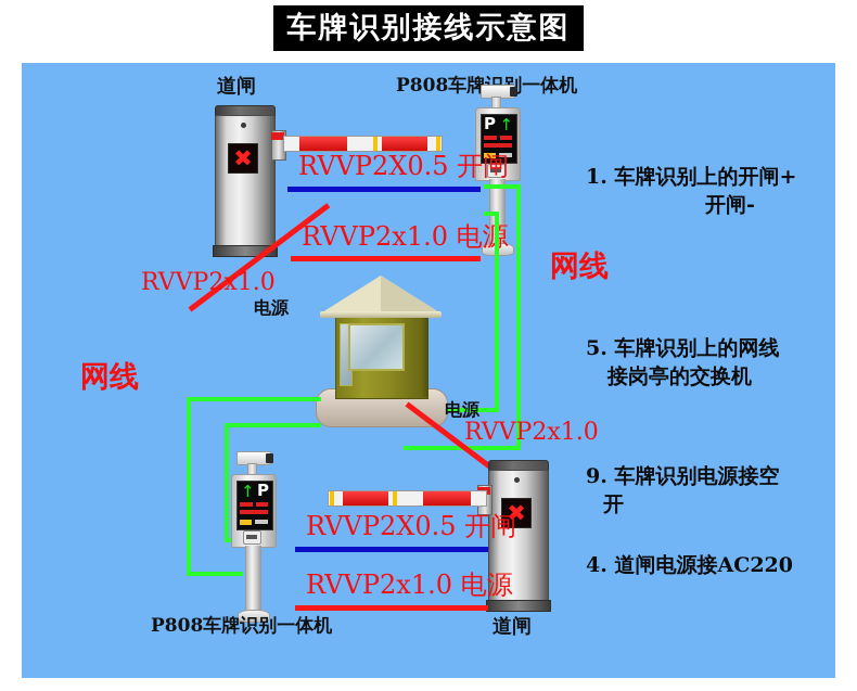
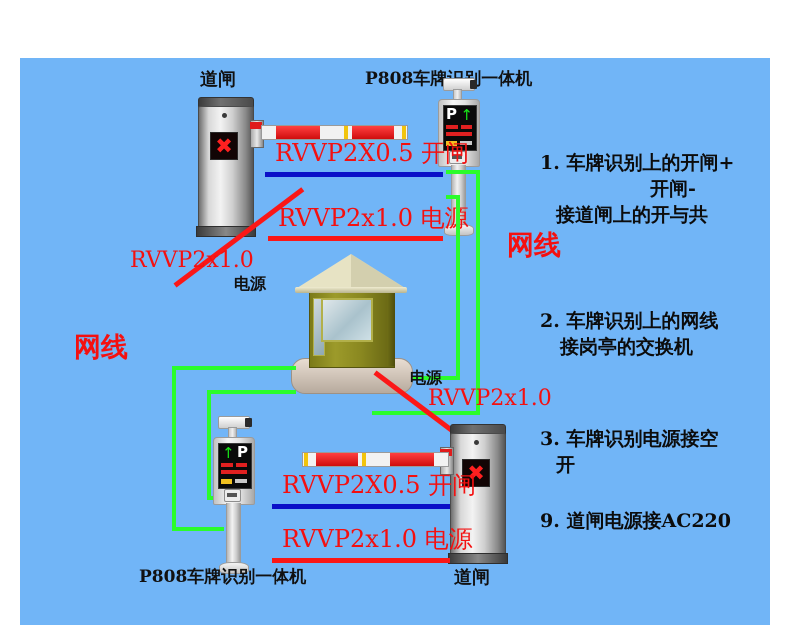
- 车牌识别接线示意图
  道闸
  P808车牌一体机
  ✖
  P
  ↑
  RVVP2X0.5 开闸
  RVVP2x1.0 电
  RVVP2x1.0
  电源
  网线
  网线
  电源
  RVVP2x1.0
  ↑
  P
  ✖
  RVVP2X0.5 开闸
  RVVP2x1.0 电源
  P808车牌识别一体机
  道闸
  1. 车牌识别上的开闸+
  开闸-
+ 接道闸上的开与共
- 5. 车牌识别上的网线
+ 2. 车牌识别上的网线
  接岗亭的交换机
- 9. 车牌识别电源接空
+ 3. 车牌识别电源接空
  开
- 4. 道闸电源接AC220
+ 9. 道闸电源接AC220
